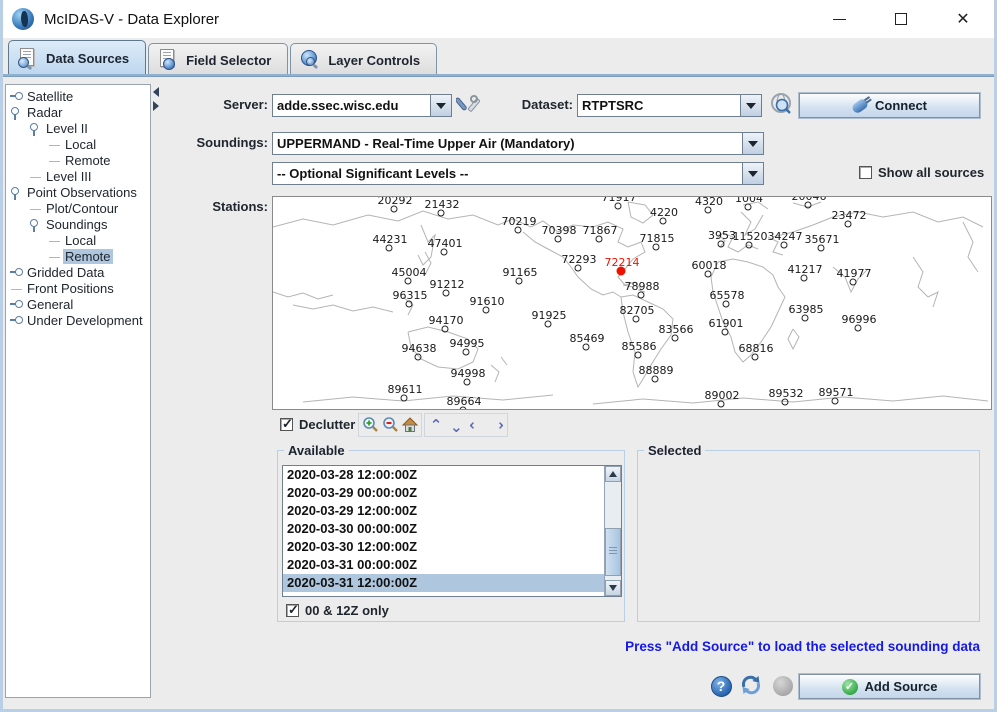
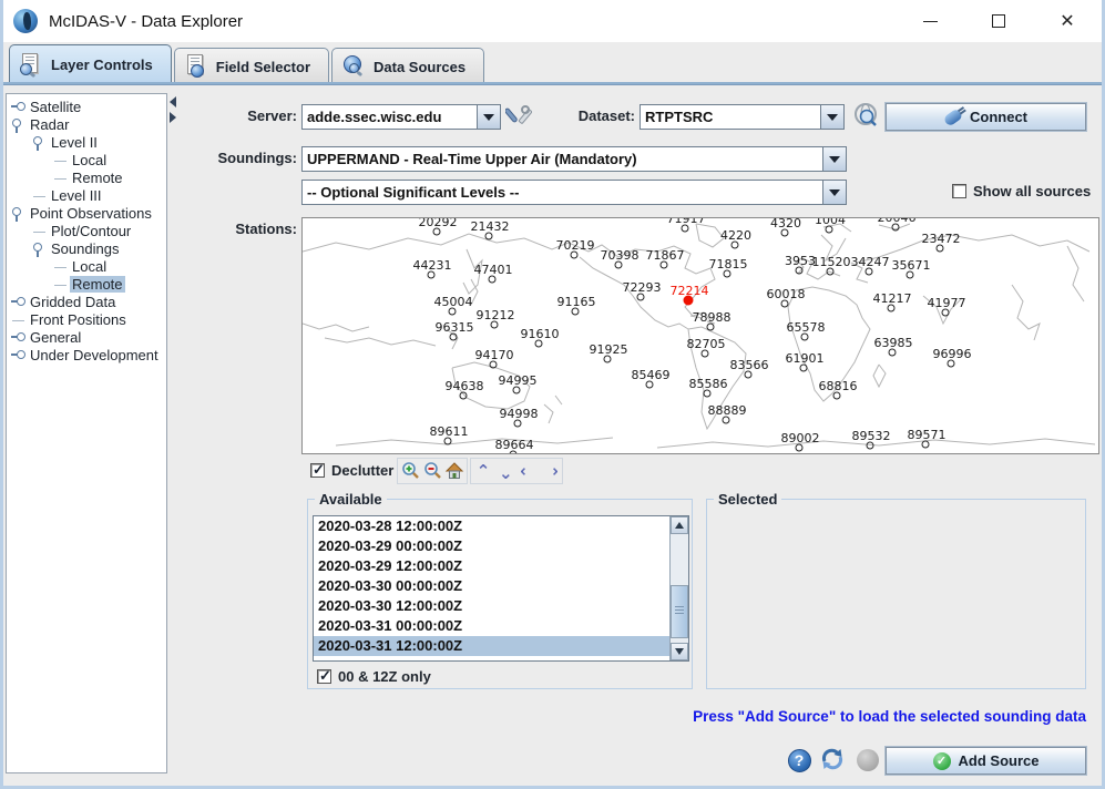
  McIDAS-V - Data Explorer
  ✕
- Data Sources
+ Layer Controls
  Field Selector
- Layer Controls
+ Data Sources
  Satellite
  Radar
  Level II
  Local
  Remote
  Level III
  Point Observations
  Plot/Contour
  Soundings
  Local
  Remote
  Gridded Data
  Front Positions
  General
  Under Development
  Server:
  adde.ssec.wisc.edu
  Dataset:
  RTPTSRC
  Connect
  Soundings:
  UPPERMAND - Real-Time Upper Air (Mandatory)
  -- Optional Significant Levels --
  Show all sources
  Stations:
  20292
  21432
  71917
  4220
  4320
  1004
  20046
  23472
  70219
  70398
  71867
  71815
  3953
  11520
  34247
  35671
  44231
  47401
  72293
  72214
  60018
  41217
  41977
  45004
  91165
  78988
  91212
  96315
  91610
  65578
  82705
  91925
  63985
  94170
  96996
  61901
  83566
  85469
  85586
  94995
  94638
  68816
  94998
  88889
  89611
  89664
  89002
  89532
  89571
  Declutter
  ⌃
  Available
  2020-03-28 12:00:00Z
  2020-03-29 00:00:00Z
  2020-03-29 12:00:00Z
  2020-03-30 00:00:00Z
  2020-03-30 12:00:00Z
  2020-03-31 00:00:00Z
  2020-03-31 12:00:00Z
  00 & 12Z only
  Selected
  Press "Add Source" to load the selected sounding data
  ?
  ✓
  Add Source
